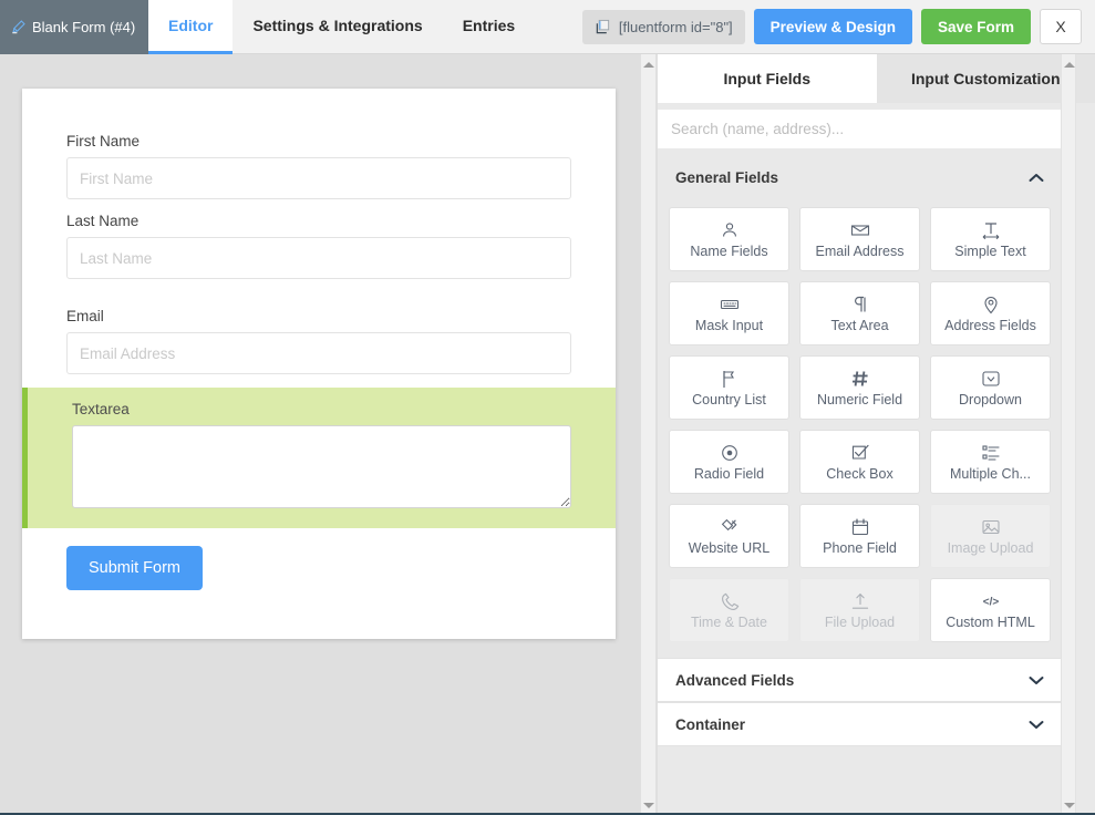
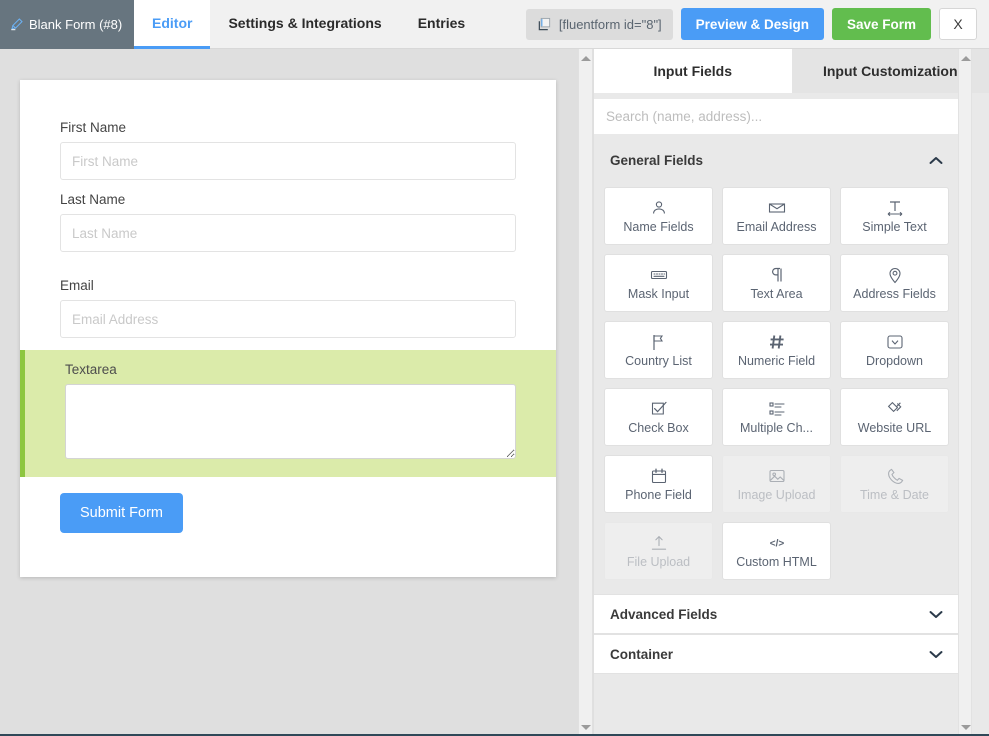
- Blank Form (#4)
+ Blank Form (#8)
  Editor
  Settings & Integrations
  Entries
  [fluentform id="8"]
  Preview & Design
  Save Form
  X
  First Name
  First Name
  Last Name
  Last Name
  Email
  Email Address
  Textarea
  Submit Form
  Input Fields
  Input Customization
  Search (name, address)...
  General Fields
  Name Fields
  Email Address
  Simple Text
  Mask Input
  Text Area
  Address Fields
  Country List
  Numeric Field
  Dropdown
- Radio Field
  Check Box
  Multiple Ch...
  Website URL
  Phone Field
  Image Upload
  Time & Date
  File Upload
  </>
  Custom HTML
  Advanced Fields
  Container
